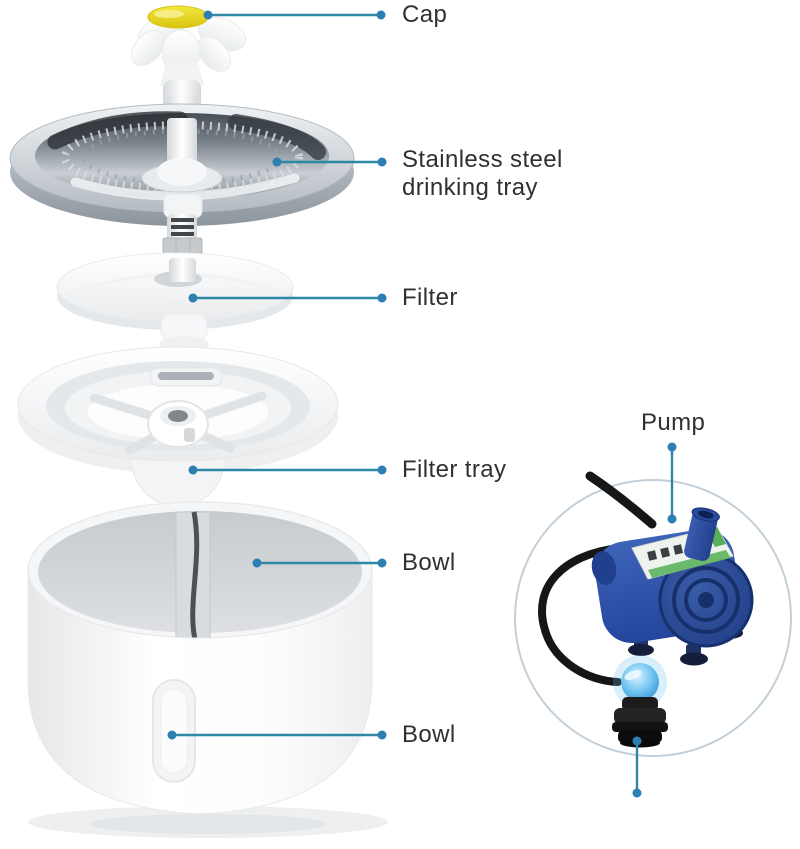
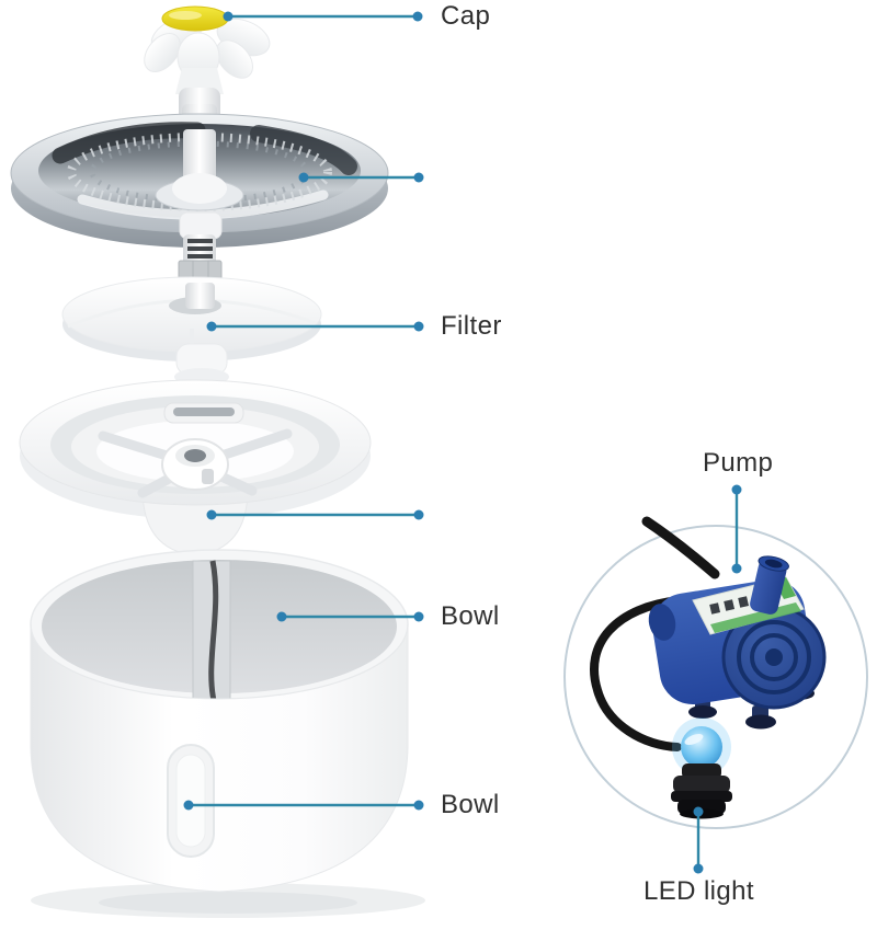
  Cap
- Stainless steel drinking tray
  Filter
- Filter tray
  Bowl
  Bowl
  Pump
+ LED light
